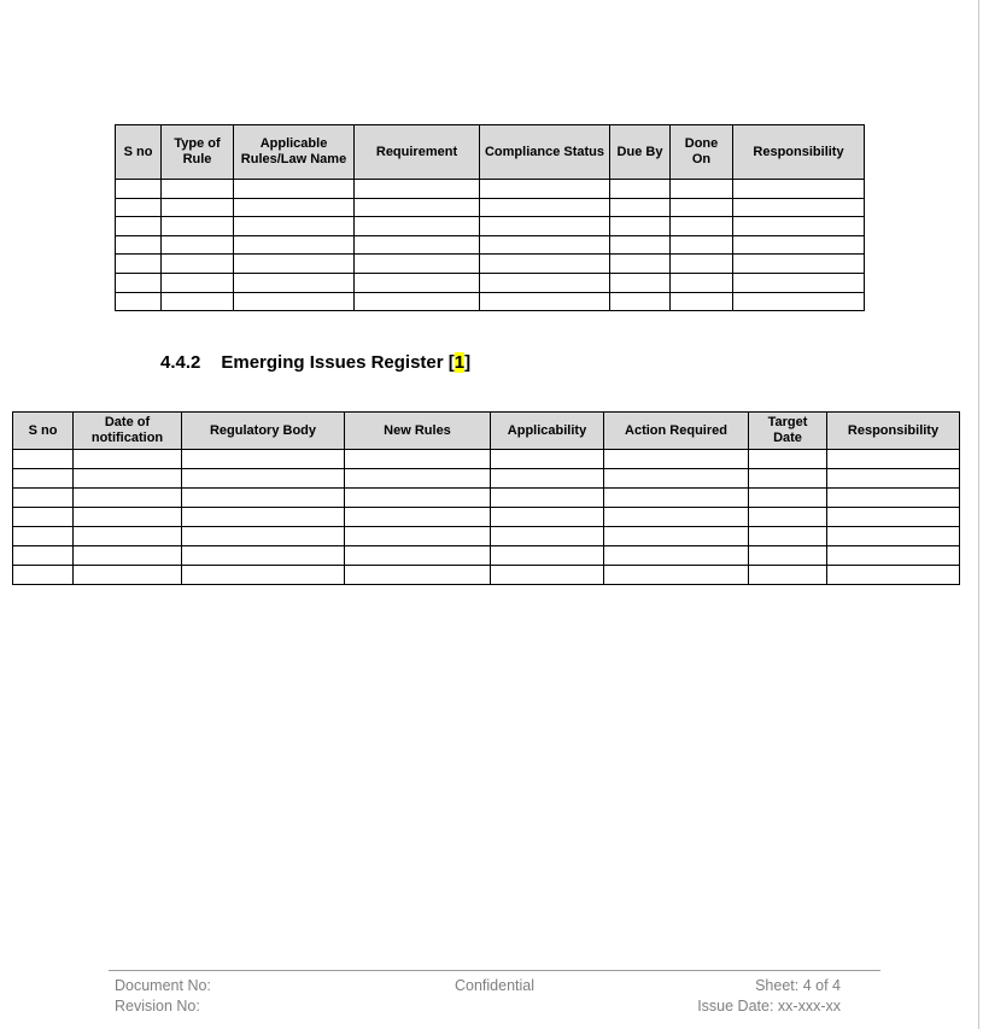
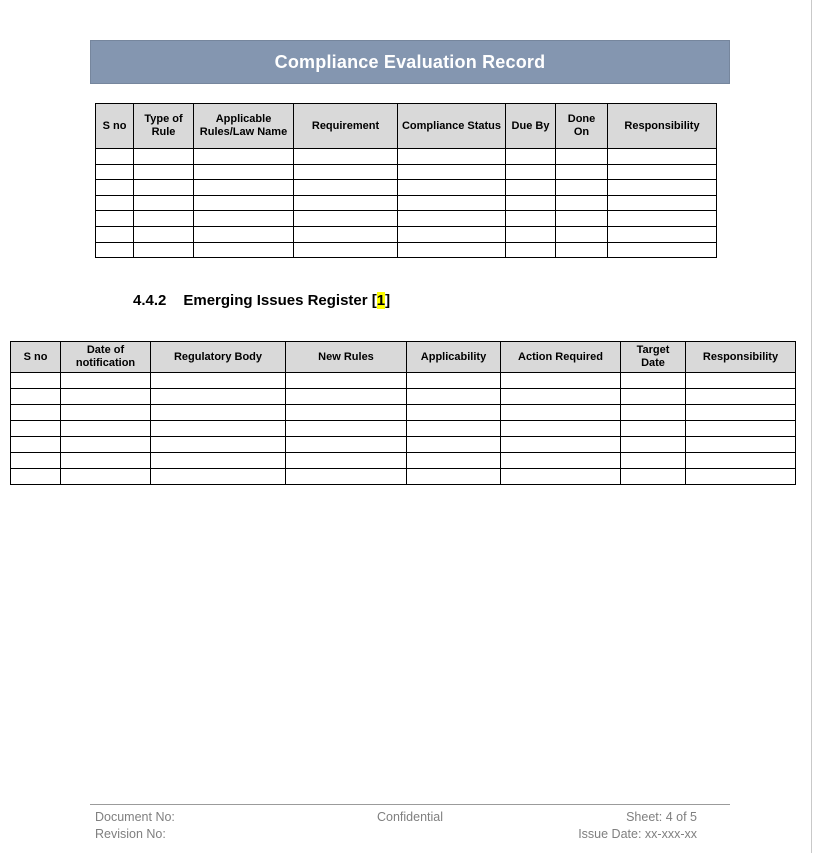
+ Compliance Evaluation Record
  S no	Type of Rule	Applicable Rules/Law Name	Requirement	Compliance Status	Due By	Done On	Responsibility
  4.4.2 Emerging Issues Register [1]
  S no	Date of notification	Regulatory Body	New Rules	Applicability	Action Required	Target Date	Responsibility
  Document No:
  Confidential
- Sheet: 4 of 4
+ Sheet: 4 of 5
  Revision No:
  Issue Date: xx-xxx-xx
